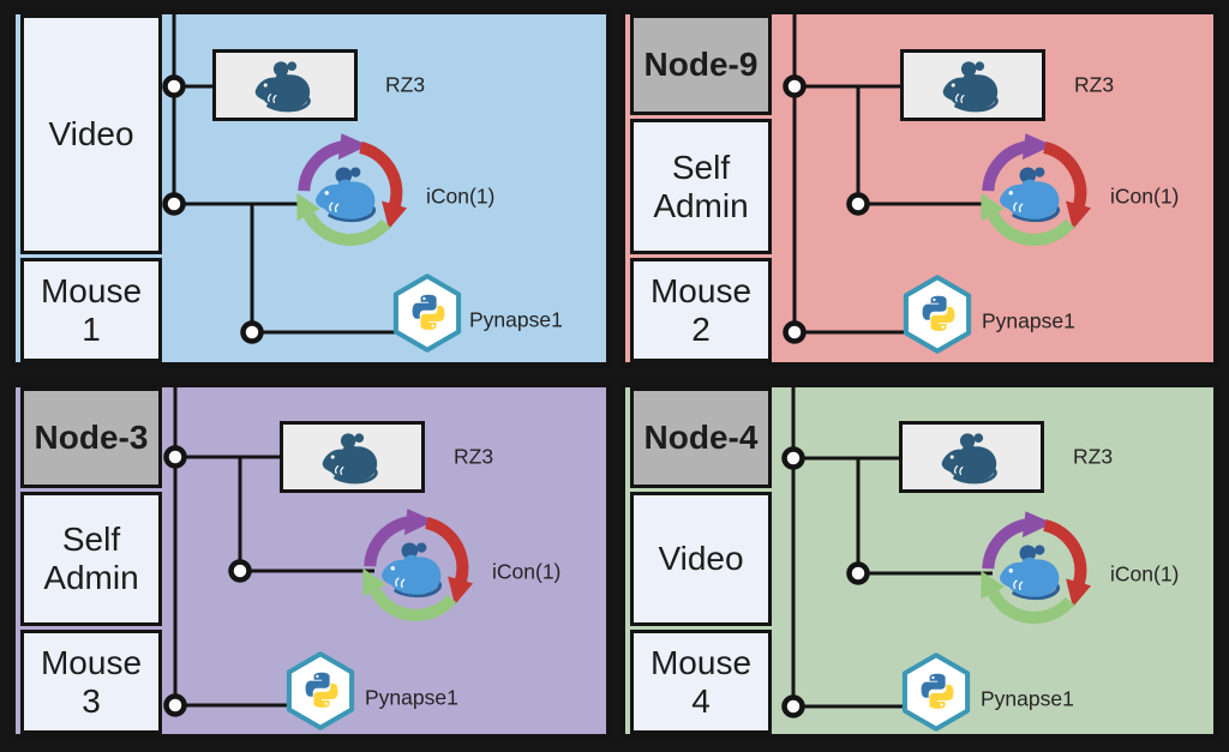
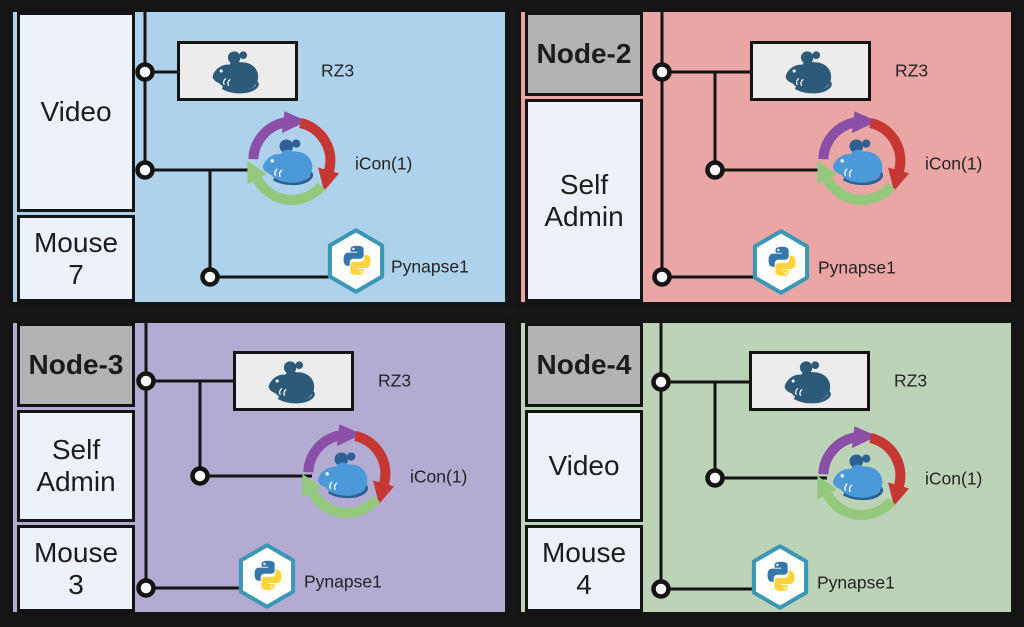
  RZ3
  iCon(1)
  Pynapse1
  Video
- Mouse 1
+ Mouse 7
  RZ3
  iCon(1)
  Pynapse1
- Node-9
+ Node-2
  Self Admin
- Mouse 2
  RZ3
  iCon(1)
  Pynapse1
  Node-3
  Self Admin
  Mouse 3
  RZ3
  iCon(1)
  Pynapse1
  Node-4
  Video
  Mouse 4
